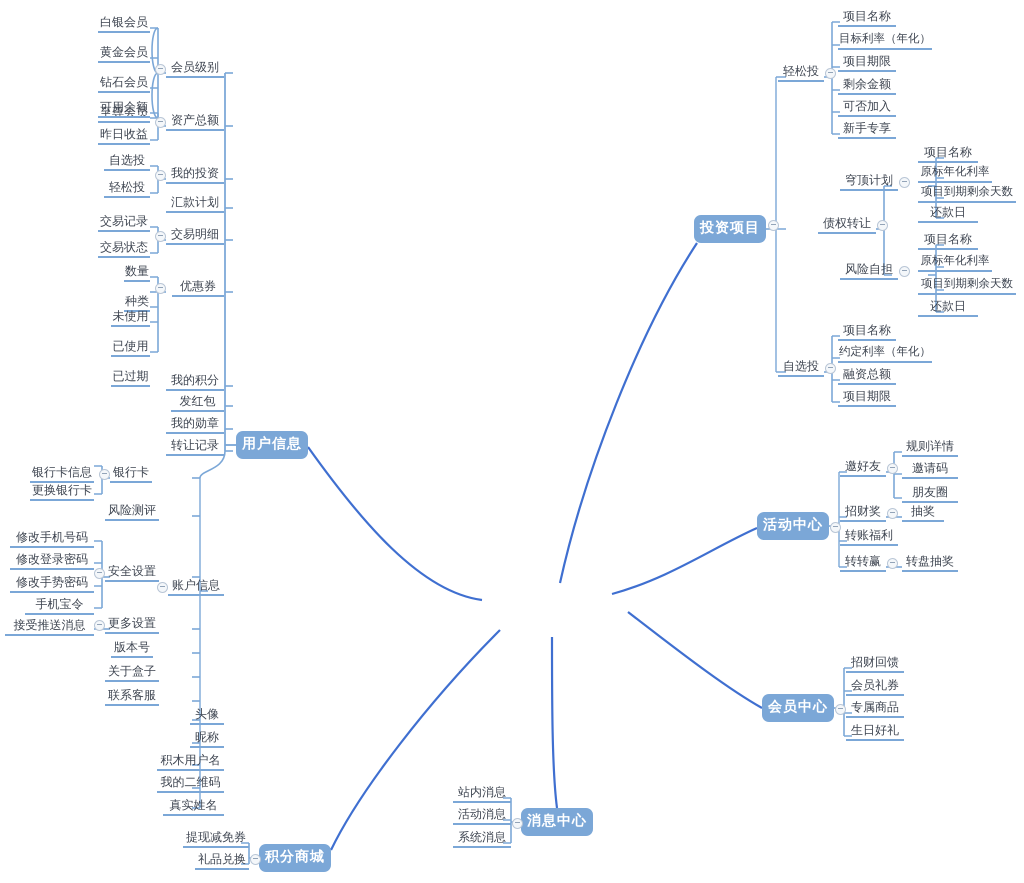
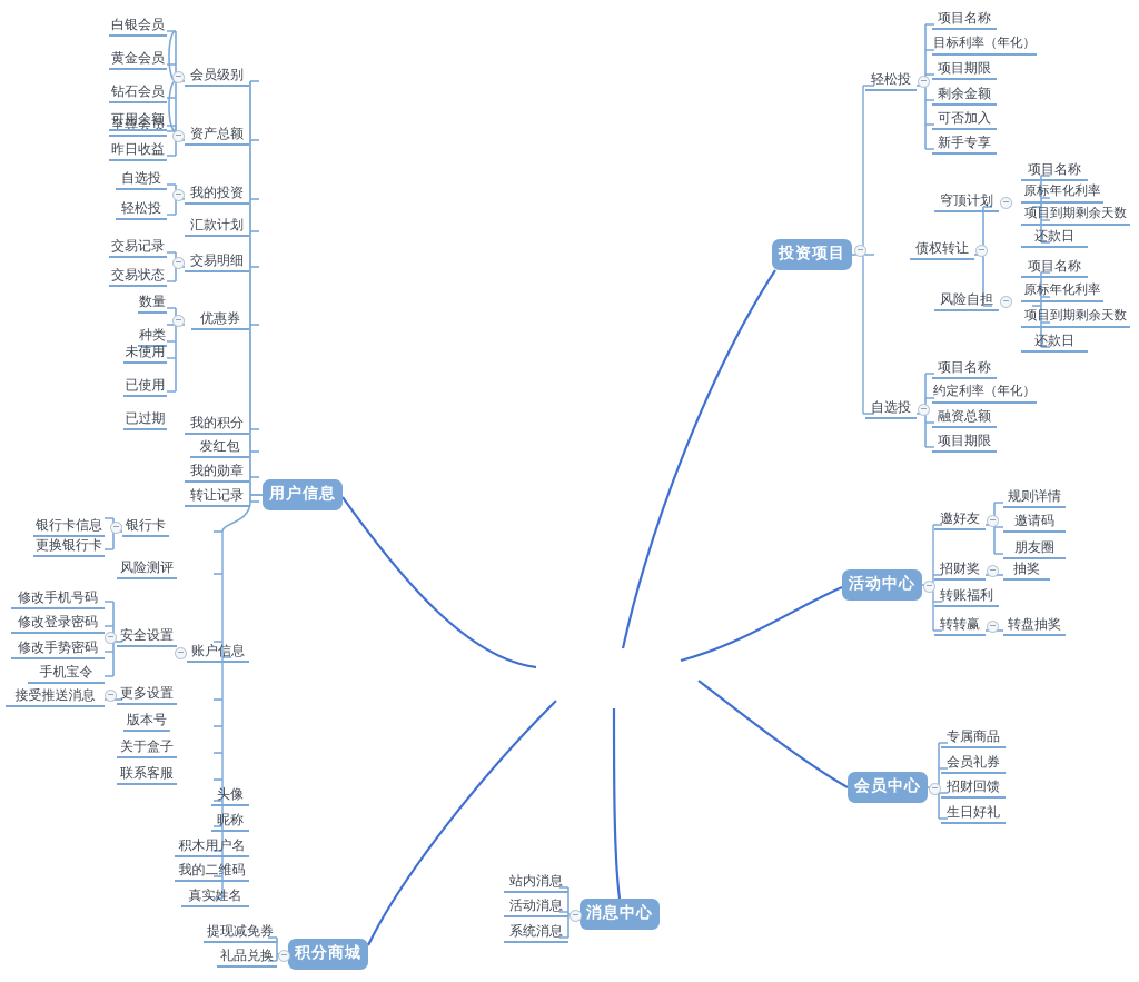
  用户信息
  投资项目
  活动中心
  会员中心
  消息中心
  积分商城
  会员级别
  资产总额
  我的投资
  汇款计划
  交易明细
  优惠券
  我的积分
  发红包
  我的勋章
  转让记录
  白银会员
  黄金会员
  钻石会员
  至尊会员
  可用余额
  昨日收益
  自选投
  轻松投
  交易记录
  交易状态
  数量
  种类
  未使用
  已使用
  已过期
  账户信息
  银行卡
  风险测评
  安全设置
  更多设置
  版本号
  关于盒子
  联系客服
  头像
  昵称
  积木用户名
  我的二维码
  真实姓名
  银行卡信息
  更换银行卡
  修改手机号码
  修改登录密码
  修改手势密码
  手机宝令
  接受推送消息
  提现减免券
  礼品兑换
  站内消息
  活动消息
  系统消息
  轻松投
  债权转让
  自选投
  项目名称
  目标利率（年化）
  项目期限
  剩余金额
  可否加入
  新手专享
  穹顶计划
  风险自担
  项目名称
  原标年化利率
  项目到期剩余天数
  还款日
  项目名称
  原标年化利率
  项目到期剩余天数
  还款日
  项目名称
  约定利率（年化）
  融资总额
  项目期限
  邀好友
  招财奖
  转账福利
  转转赢
  规则详情
  邀请码
  朋友圈
  抽奖
  转盘抽奖
- 招财回馈
+ 专属商品
  会员礼券
- 专属商品
+ 招财回馈
  生日好礼
